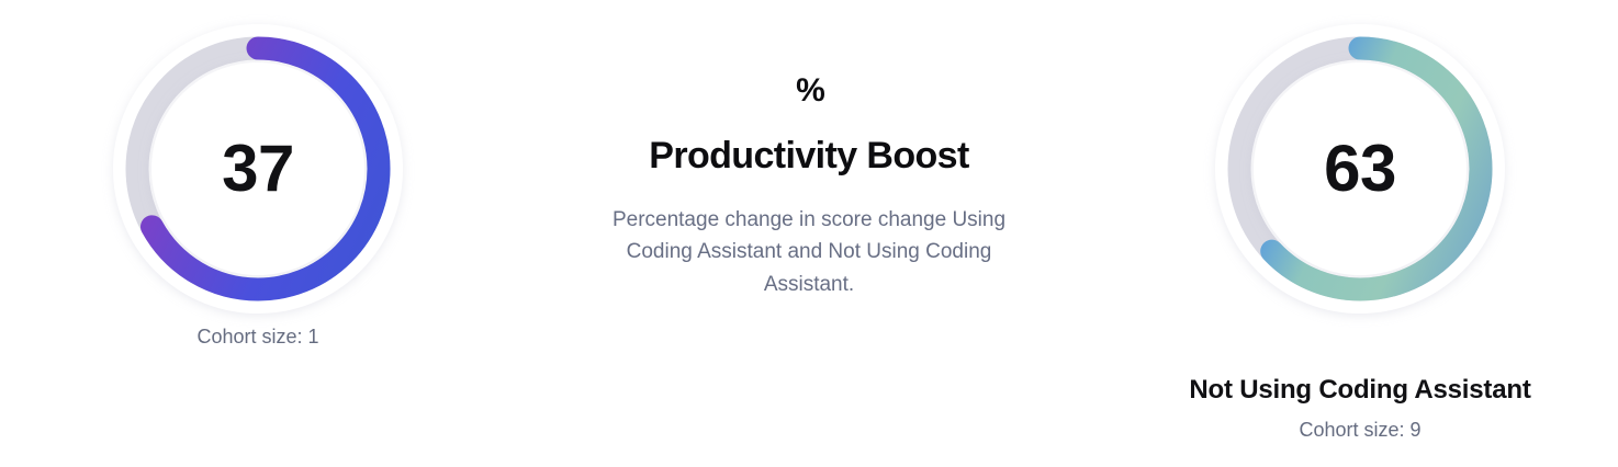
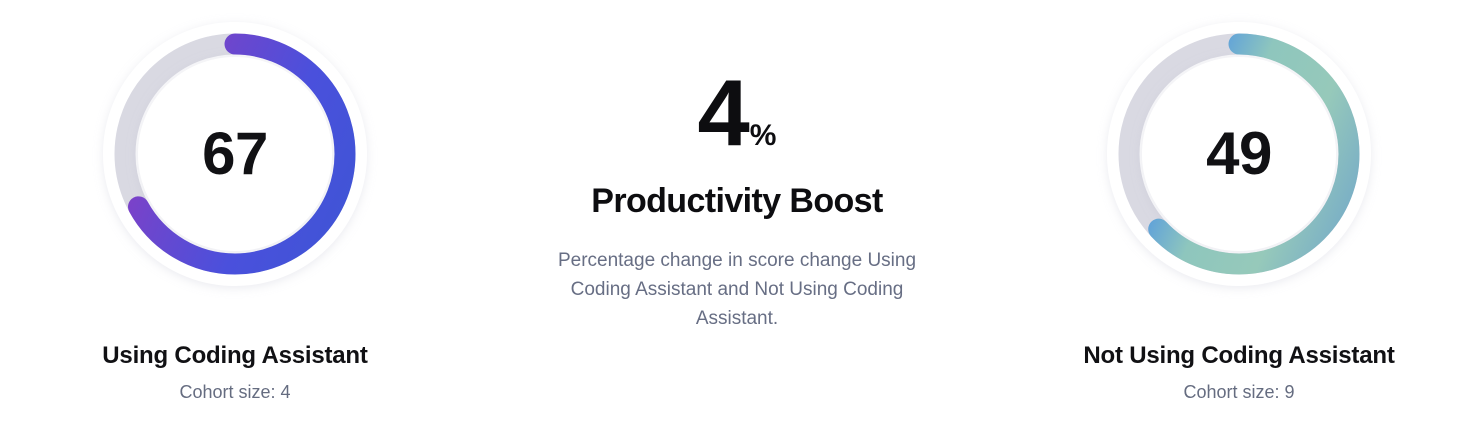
- 37
+ 67
+ Using Coding Assistant
- Cohort size: 1
+ Cohort size: 4
+ 4
  %
  Productivity Boost
  Percentage change in score change Using Coding Assistant and Not Using Coding Assistant.
- 63
+ 49
  Not Using Coding Assistant
  Cohort size: 9
